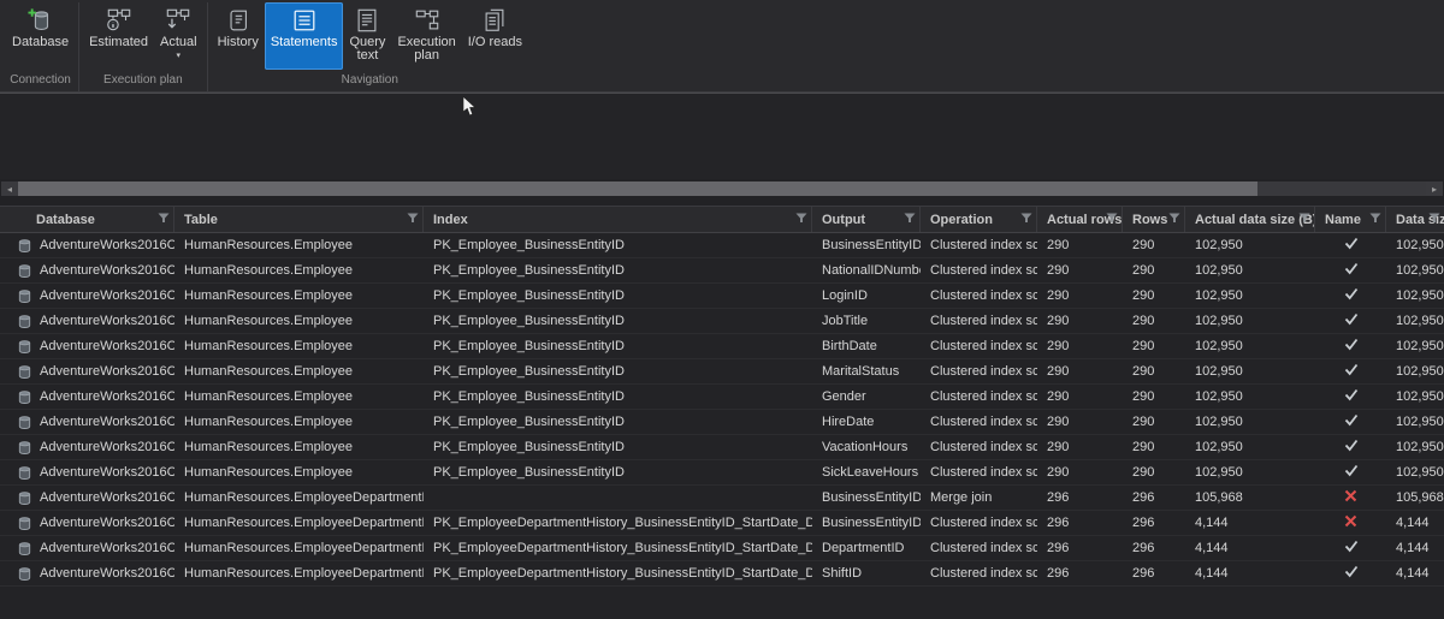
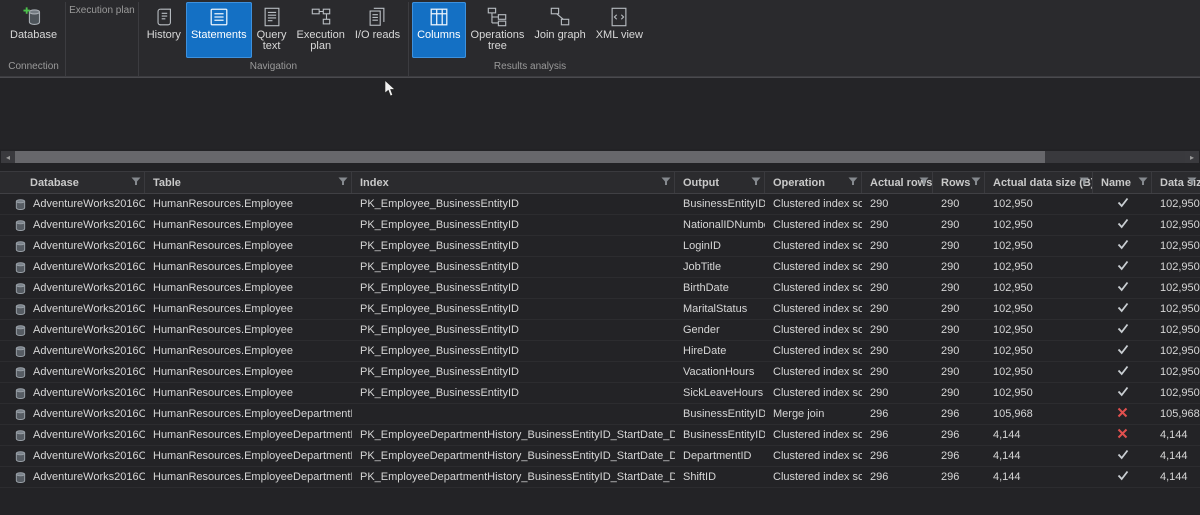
  Database
  Connection
- Estimated
- Actual
  Execution plan
  History
  Statements
  Query
  text
  Execution
  plan
  I/O reads
  Navigation
+ Columns
+ Operations
+ tree
+ Join graph
+ XML view
+ Results analysis
  ◂
  ▸
  Database
  Table
  Index
  Output
  Operation
  Actual rows
  Rows
  Actual data size (B
  Name
  Data siz
  AdventureWorks2016C
  HumanResources.Employee
  PK_Employee_BusinessEntityID
  BusinessEntityID
  Clustered index sc
  290
  290
  102,950
  102,950
  AdventureWorks2016C
  HumanResources.Employee
  PK_Employee_BusinessEntityID
  NationalIDNumb
  Clustered index sc
  290
  290
  102,950
  102,950
  AdventureWorks2016C
  HumanResources.Employee
  PK_Employee_BusinessEntityID
  LoginID
  Clustered index sc
  290
  290
  102,950
  102,950
  AdventureWorks2016C
  HumanResources.Employee
  PK_Employee_BusinessEntityID
  JobTitle
  Clustered index sc
  290
  290
  102,950
  102,950
  AdventureWorks2016C
  HumanResources.Employee
  PK_Employee_BusinessEntityID
  BirthDate
  Clustered index sc
  290
  290
  102,950
  102,950
  AdventureWorks2016C
  HumanResources.Employee
  PK_Employee_BusinessEntityID
  MaritalStatus
  Clustered index sc
  290
  290
  102,950
  102,950
  AdventureWorks2016C
  HumanResources.Employee
  PK_Employee_BusinessEntityID
  Gender
  Clustered index sc
  290
  290
  102,950
  102,950
  AdventureWorks2016C
  HumanResources.Employee
  PK_Employee_BusinessEntityID
  HireDate
  Clustered index sc
  290
  290
  102,950
  102,950
  AdventureWorks2016C
  HumanResources.Employee
  PK_Employee_BusinessEntityID
  VacationHours
  Clustered index sc
  290
  290
  102,950
  102,950
  AdventureWorks2016C
  HumanResources.Employee
  PK_Employee_BusinessEntityID
  SickLeaveHours
  Clustered index sc
  290
  290
  102,950
  102,950
  AdventureWorks2016C
  HumanResources.EmployeeDepartment
  BusinessEntityID
  Merge join
  296
  296
  105,968
  105,968
  AdventureWorks2016C
  HumanResources.EmployeeDepartment
  PK_EmployeeDepartmentHistory_BusinessEntityID_StartDate_D
  BusinessEntityID
  Clustered index sc
  296
  296
  4,144
  4,144
  AdventureWorks2016C
  HumanResources.EmployeeDepartment
  PK_EmployeeDepartmentHistory_BusinessEntityID_StartDate_D
  DepartmentID
  Clustered index sc
  296
  296
  4,144
  4,144
  AdventureWorks2016C
  HumanResources.EmployeeDepartment
  PK_EmployeeDepartmentHistory_BusinessEntityID_StartDate_D
  ShiftID
  Clustered index sc
  296
  296
  4,144
  4,144
